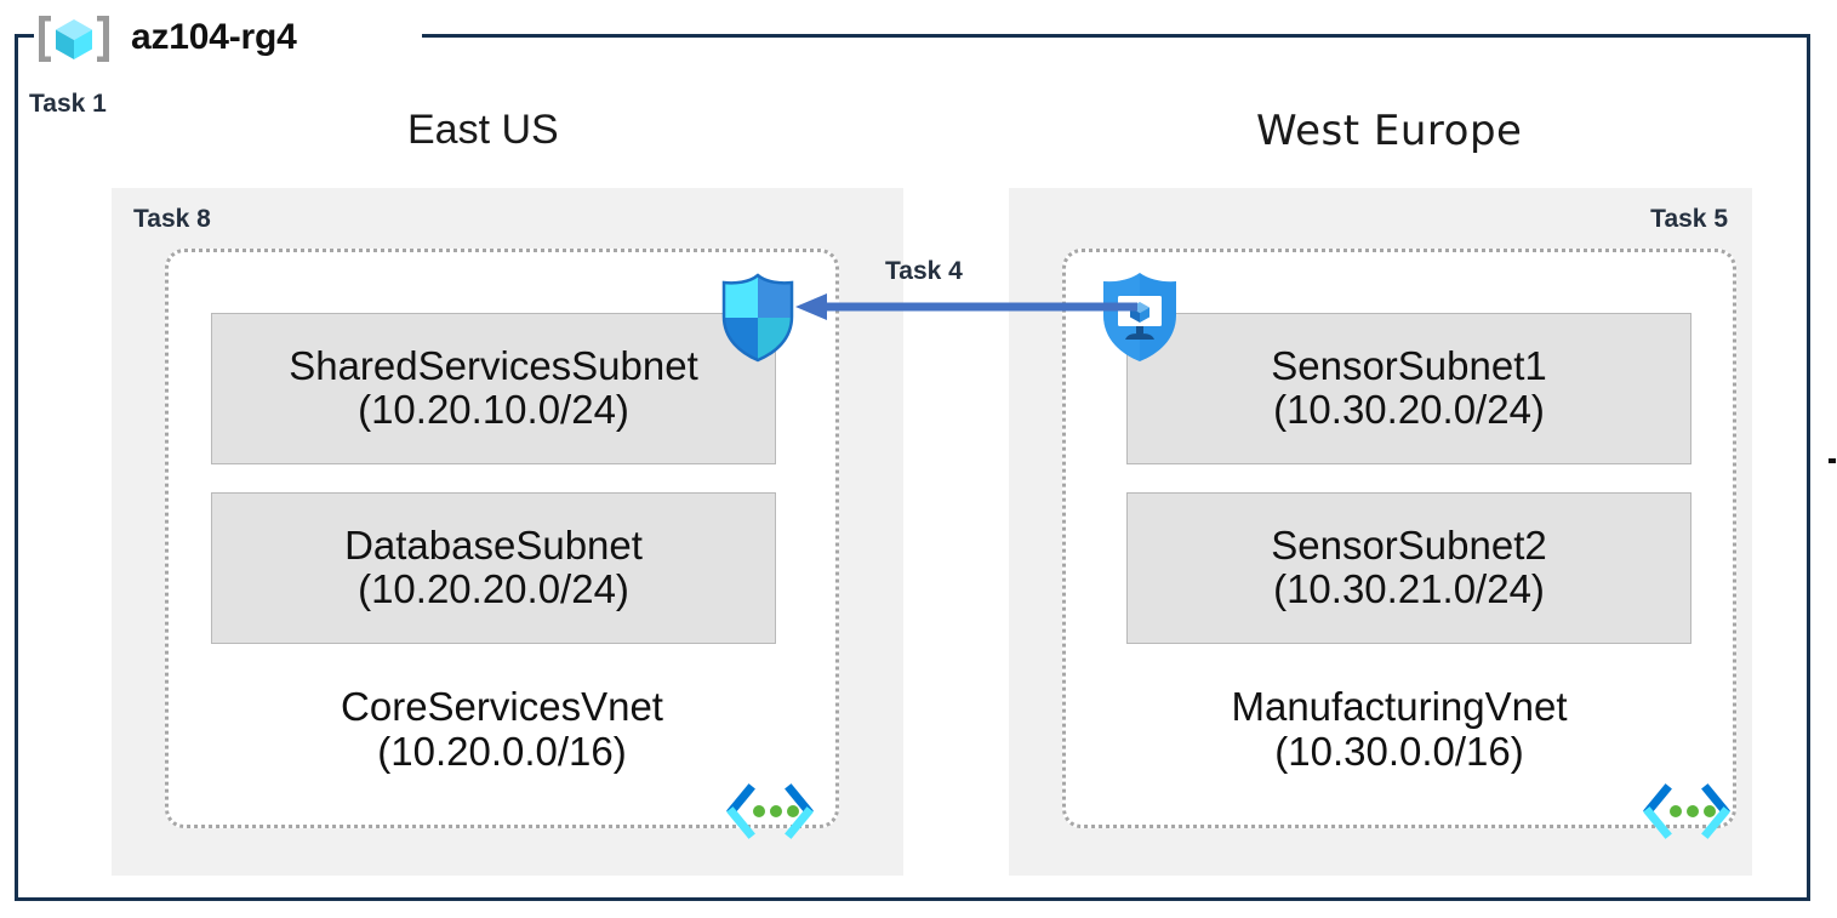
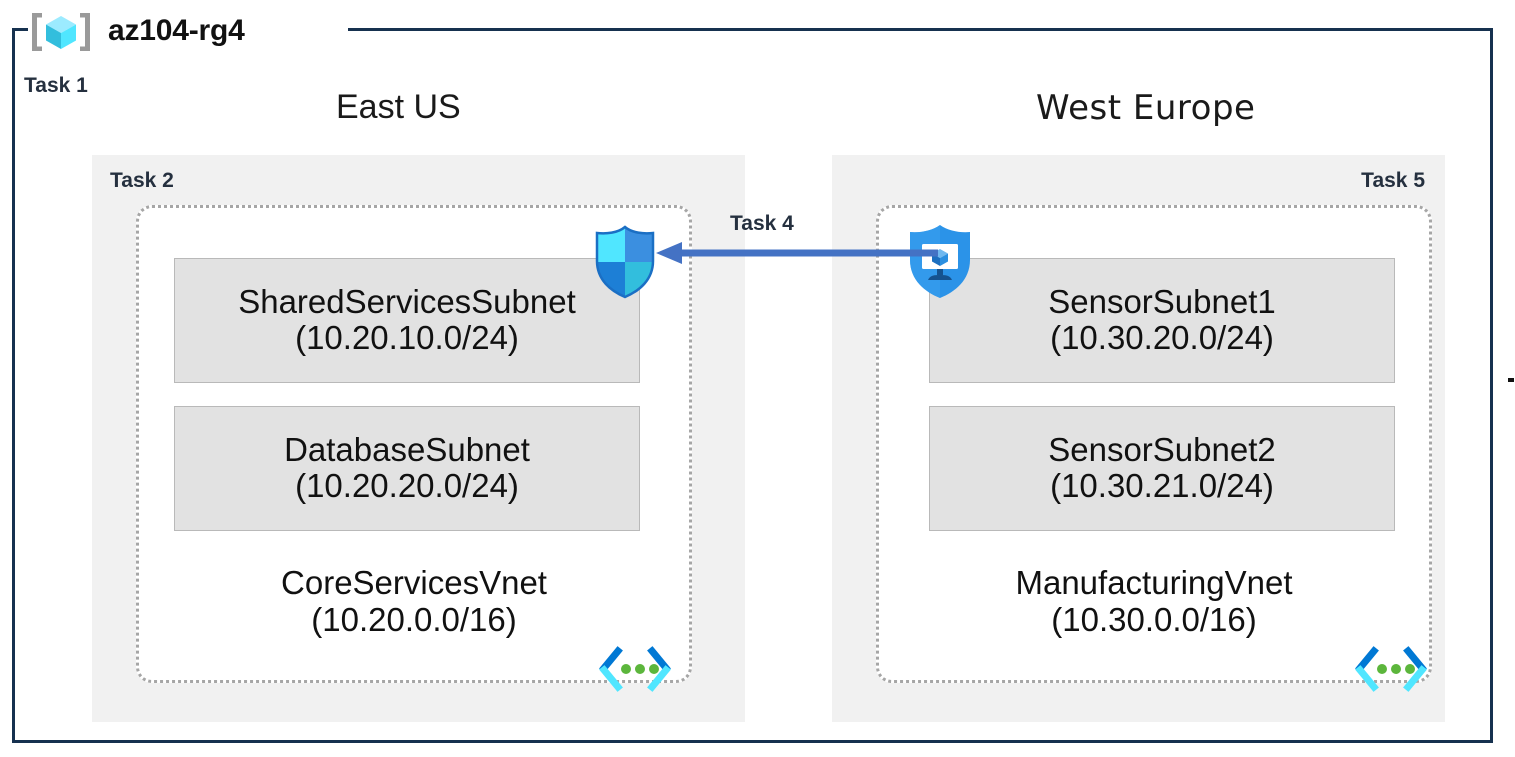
  az104-rg4
  Task 1
  East US
  West Europe
- Task 8
+ Task 2
  Task 5
  SharedServicesSubnet
  (10.20.10.0/24)
  DatabaseSubnet
  (10.20.20.0/24)
  SensorSubnet1
  (10.30.20.0/24)
  SensorSubnet2
  (10.30.21.0/24)
  CoreServicesVnet
  (10.20.0.0/16)
  ManufacturingVnet
  (10.30.0.0/16)
  Task 4
